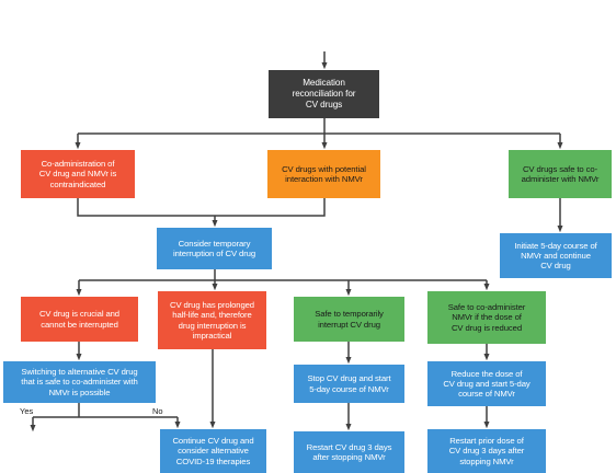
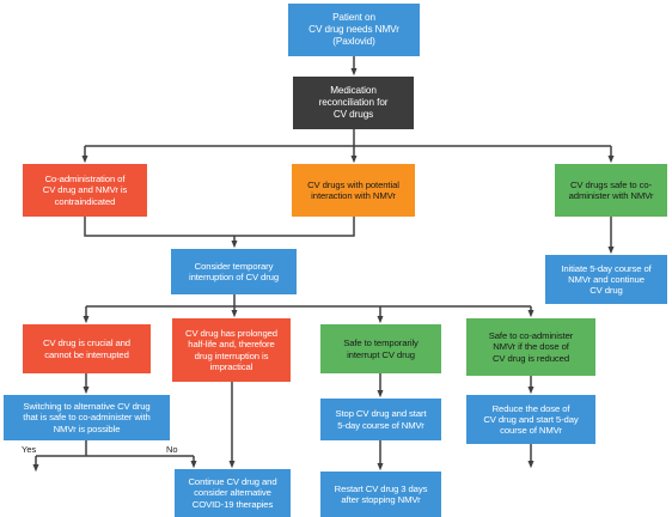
+ Patient on
+ CV drug needs NMVr
+ (Paxlovid)
  Medication
  reconciliation for
  CV drugs
  Co-administration of
  CV drug and NMVr is
  contraindicated
  CV drugs with potential
  interaction with NMVr
  CV drugs safe to co-
  administer with NMVr
  Initiate 5-day course of
  NMVr and continue
  CV drug
  Consider temporary
  interruption of CV drug
  CV drug is crucial and
  cannot be interrupted
  CV drug has prolonged
  half-life and, therefore
  drug interruption is
  impractical
  Safe to temporarily
  interrupt CV drug
  Safe to co-administer
  NMVr if the dose of
  CV drug is reduced
  Switching to alternative CV drug
  that is safe to co-administer with
  NMVr is possible
  Stop CV drug and start
  5-day course of NMVr
  Reduce the dose of
  CV drug and start 5-day
  course of NMVr
  Continue CV drug and
  consider alternative
  COVID-19 therapies
  Restart CV drug 3 days
  after stopping NMVr
- Restart prior dose of
- CV drug 3 days after
- stopping NMVr
  Yes
  No
